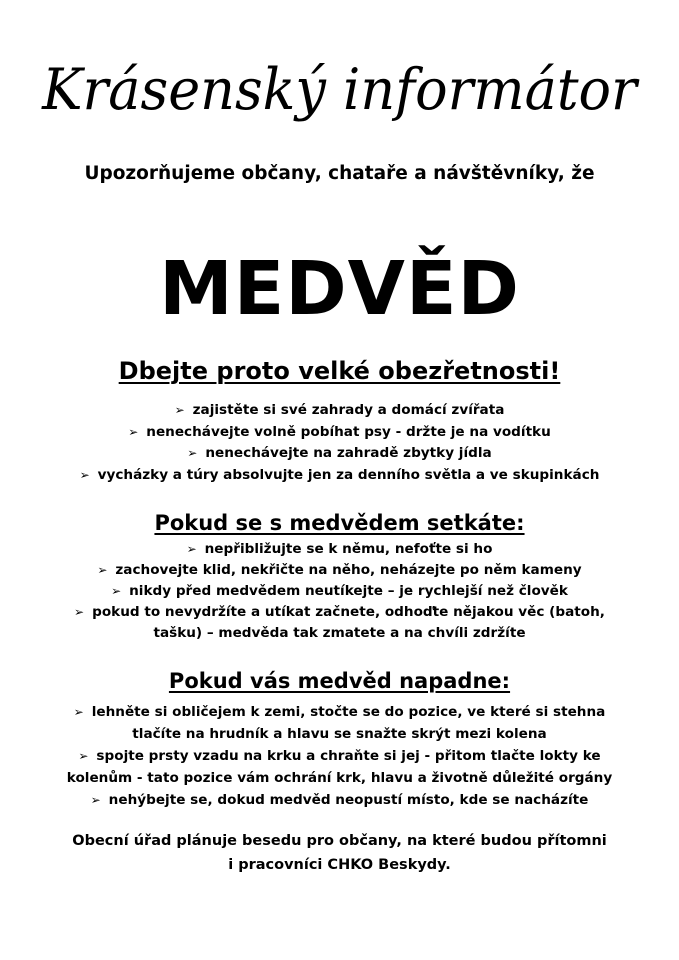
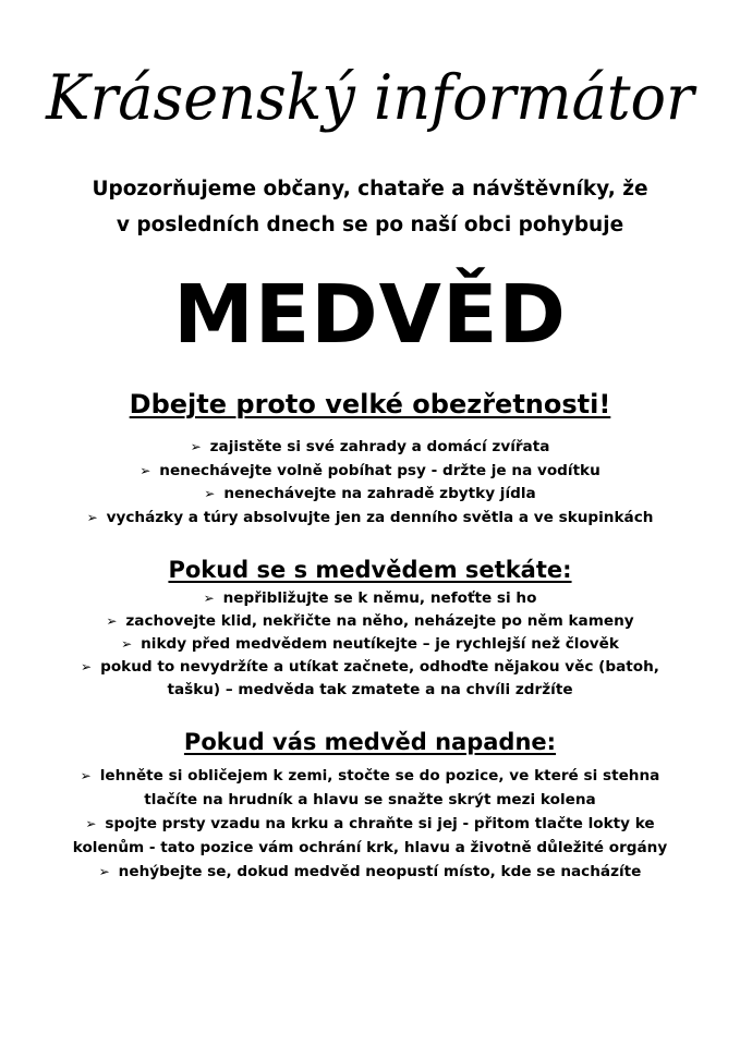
  Krásenský informátor
  Upozorňujeme občany, chataře a návštěvníky, že
+ v posledních dnech se po naší obci pohybuje
  MEDVĚD
  Dbejte proto velké obezřetnosti!
  ➢ zajistěte si své zahrady a domácí zvířata
  ➢ nenechávejte volně pobíhat psy - držte je na vodítku
  ➢ nenechávejte na zahradě zbytky jídla
  ➢ vycházky a túry absolvujte jen za denního světla a ve skupinkách
  Pokud se s medvědem setkáte:
  ➢ nepřibližujte se k němu, nefoťte si ho
  ➢ zachovejte klid, nekřičte na něho, neházejte po něm kameny
  ➢ nikdy před medvědem neutíkejte – je rychlejší než člověk
  ➢ pokud to nevydržíte a utíkat začnete, odhoďte nějakou věc (batoh,
  tašku) – medvěda tak zmatete a na chvíli zdržíte
  Pokud vás medvěd napadne:
  ➢ lehněte si obličejem k zemi, stočte se do pozice, ve které si stehna
  tlačíte na hrudník a hlavu se snažte skrýt mezi kolena
  ➢ spojte prsty vzadu na krku a chraňte si jej - přitom tlačte lokty ke
  kolenům - tato pozice vám ochrání krk, hlavu a životně důležité orgány
  ➢ nehýbejte se, dokud medvěd neopustí místo, kde se nacházíte
- Obecní úřad plánuje besedu pro občany, na které budou přítomni
- i pracovníci CHKO Beskydy.
